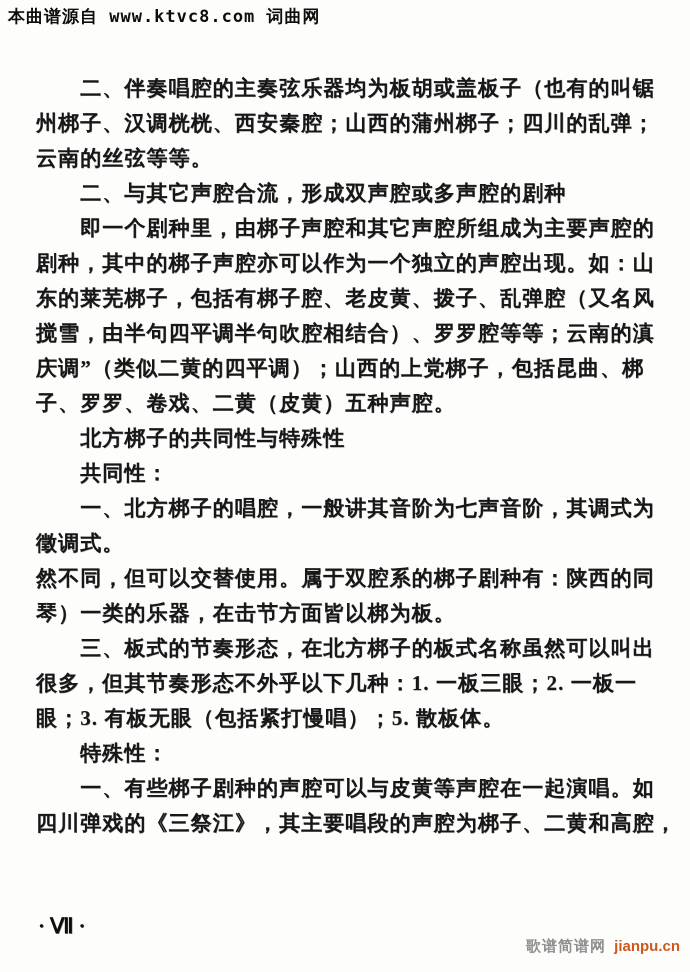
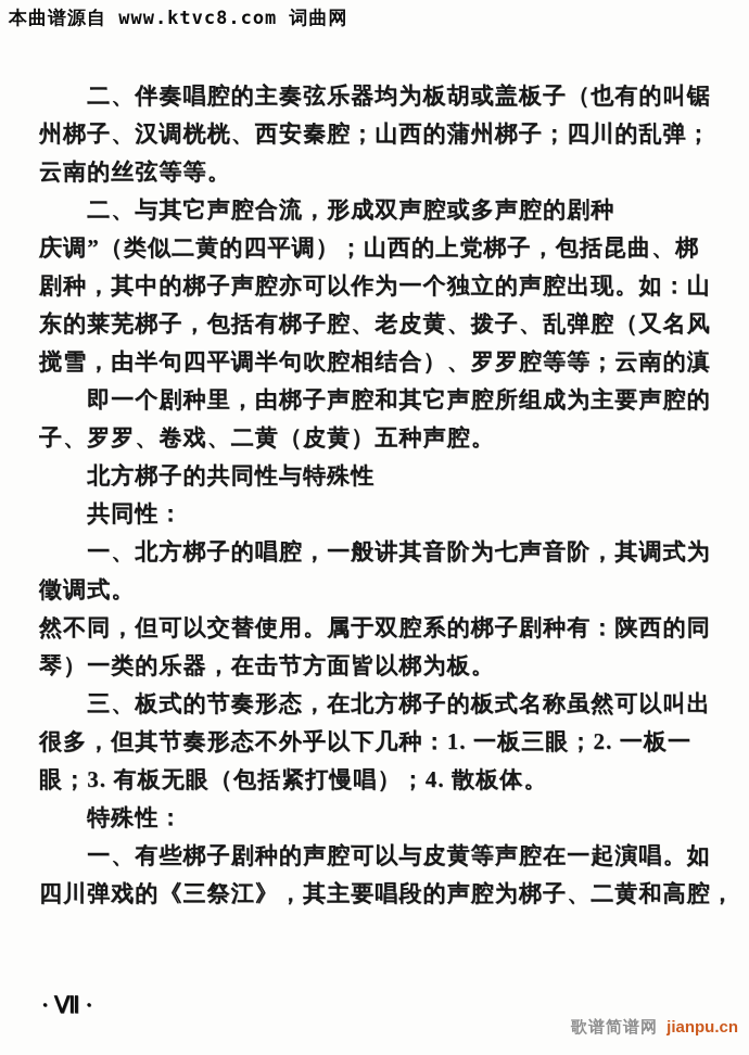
  本曲谱源自 www.ktvc8.com 词曲网
  二、伴奏唱腔的主奏弦乐器均为板胡或盖板子（也有的叫锯
  州梆子、汉调桄桄、西安秦腔；山西的蒲州梆子；四川的乱弹；
  云南的丝弦等等。
  二、与其它声腔合流，形成双声腔或多声腔的剧种
- 即一个剧种里，由梆子声腔和其它声腔所组成为主要声腔的
+ 庆调”（类似二黄的四平调）；山西的上党梆子，包括昆曲、梆
  剧种，其中的梆子声腔亦可以作为一个独立的声腔出现。如：山
  东的莱芜梆子，包括有梆子腔、老皮黄、拨子、乱弹腔（又名风
  搅雪，由半句四平调半句吹腔相结合）、罗罗腔等等；云南的滇
- 庆调”（类似二黄的四平调）；山西的上党梆子，包括昆曲、梆
+ 即一个剧种里，由梆子声腔和其它声腔所组成为主要声腔的
  子、罗罗、卷戏、二黄（皮黄）五种声腔。
  北方梆子的共同性与特殊性
  共同性：
  一、北方梆子的唱腔，一般讲其音阶为七声音阶，其调式为
  徵调式。
  然不同，但可以交替使用。属于双腔系的梆子剧种有：陕西的同
  琴）一类的乐器，在击节方面皆以梆为板。
  三、板式的节奏形态，在北方梆子的板式名称虽然可以叫出
  很多，但其节奏形态不外乎以下几种：1. 一板三眼；2. 一板一
- 眼；3. 有板无眼（包括紧打慢唱）；5. 散板体。
+ 眼；3. 有板无眼（包括紧打慢唱）；4. 散板体。
  特殊性：
  一、有些梆子剧种的声腔可以与皮黄等声腔在一起演唱。如
  四川弹戏的《三祭江》，其主要唱段的声腔为梆子、二黄和高腔，
  ·Ⅶ·
  歌谱简谱网 jianpu.cn
